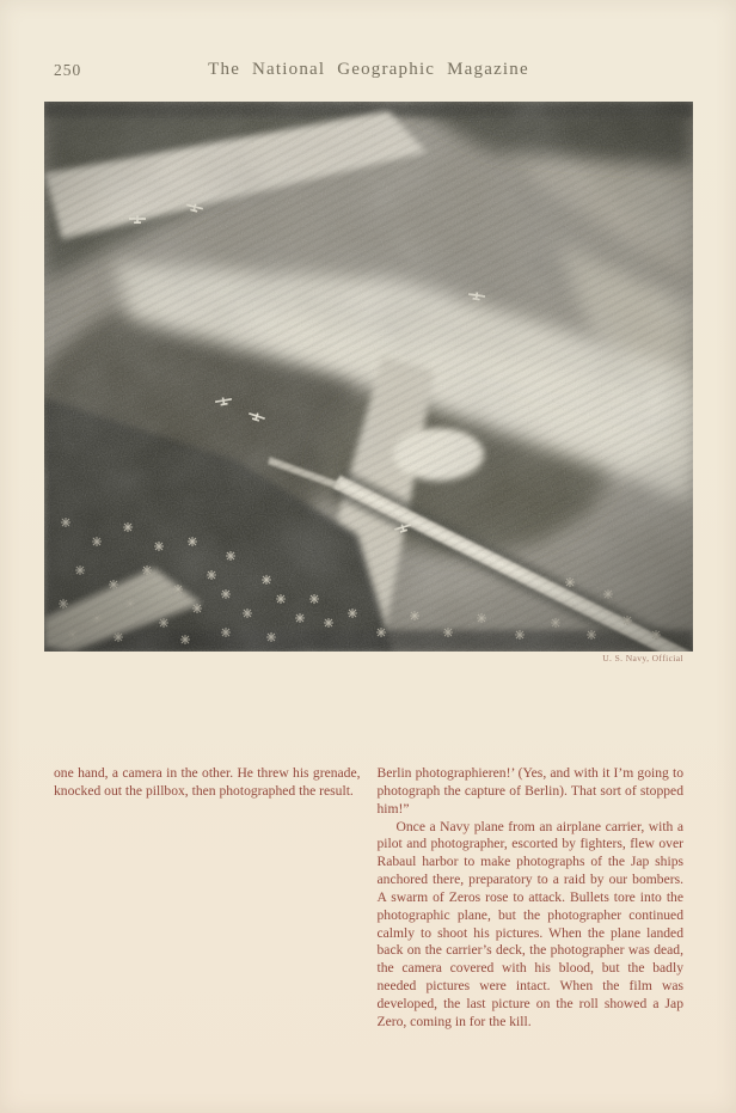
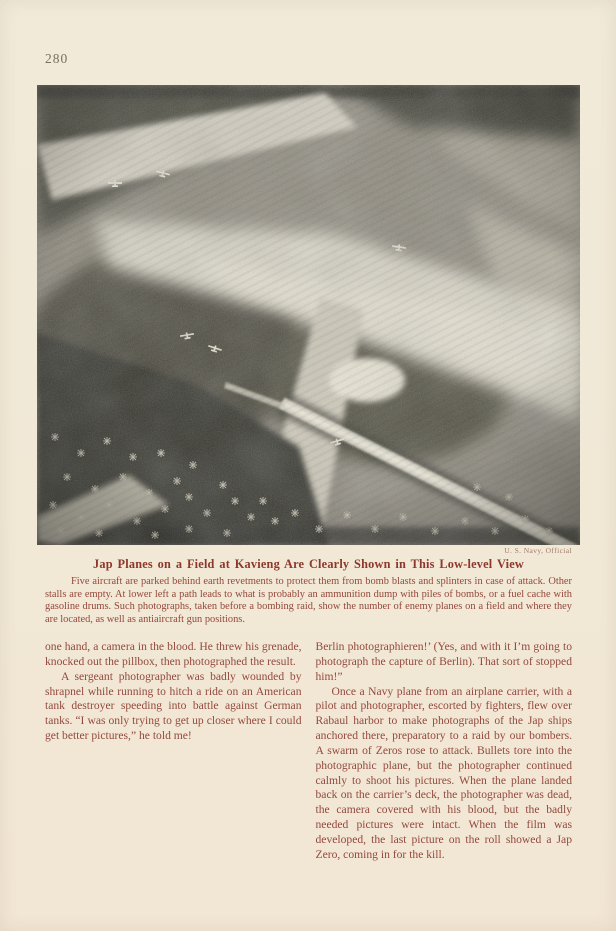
- 250
+ 280
- The National Geographic Magazine
  U. S. Navy, Official
+ Jap Planes on a Field at Kavieng Are Clearly Shown in This Low-level View
+ Five aircraft are parked behind earth revetments to protect them from bomb blasts and splinters in case of attack. Other stalls are empty. At lower left a path leads to what is probably an ammunition dump with piles of bombs, or a fuel cache with gasoline drums. Such photographs, taken before a bombing raid, show the number of enemy planes on a field and where they are located, as well as antiaircraft gun positions.
- one hand, a camera in the other. He threw his grenade, knocked out the pillbox, then photographed the result.
+ one hand, a camera in the blood. He threw his grenade, knocked out the pillbox, then photographed the result.
+ A sergeant photographer was badly wounded by shrapnel while running to hitch a ride on an American tank destroyer speeding into battle against German tanks. “I was only trying to get up closer where I could get better pictures,” he told me!
  Berlin photographieren!’ (Yes, and with it I’m going to photograph the capture of Berlin). That sort of stopped him!”
  Once a Navy plane from an airplane carrier, with a pilot and photographer, escorted by fighters, flew over Rabaul harbor to make photographs of the Jap ships anchored there, preparatory to a raid by our bombers. A swarm of Zeros rose to attack. Bullets tore into the photographic plane, but the photographer continued calmly to shoot his pictures. When the plane landed back on the carrier’s deck, the photographer was dead, the camera covered with his blood, but the badly needed pictures were intact. When the film was developed, the last picture on the roll showed a Jap Zero, coming in for the kill.
